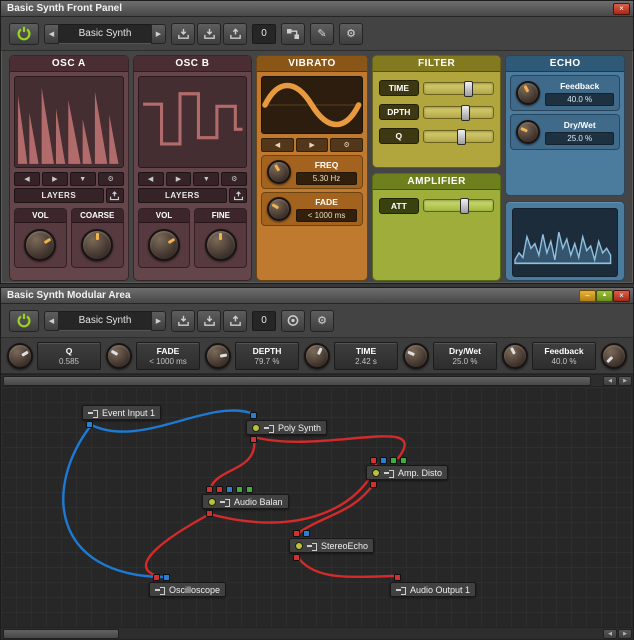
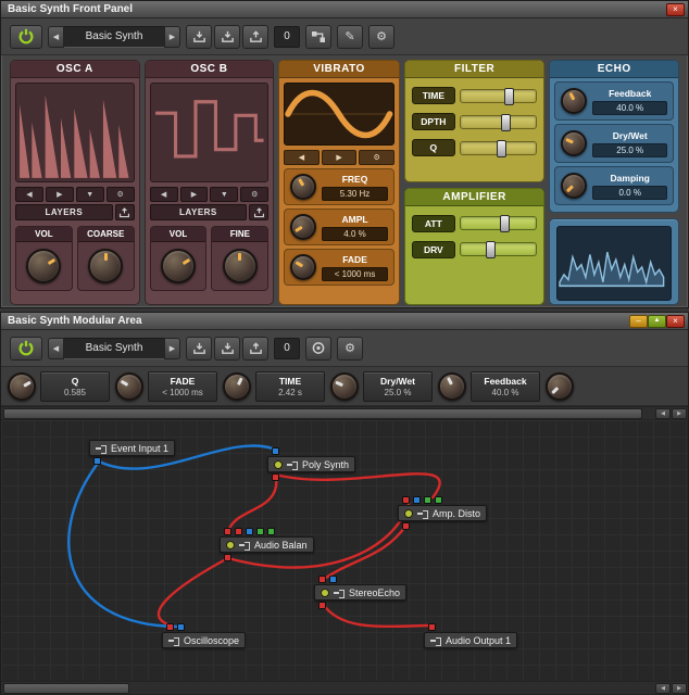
  Basic Synth Front Panel
  ×
  Basic Synth
  0
  ✎
  ⚙
  OSC A
  LAYERS
  VOL
  COARSE
  OSC B
  LAYERS
  VOL
  FINE
  VIBRATO
  FREQ
  5.30 Hz
+ AMPL
+ 4.0 %
  FADE
  < 1000 ms
  FILTER
  TIME
  DPTH
  Q
  AMPLIFIER
  ATT
+ DRV
  ECHO
  Feedback
  40.0 %
  Dry/Wet
  25.0 %
+ Damping
+ 0.0 %
  Basic Synth Modular Area
  –
  ×
  Basic Synth
  0
  ⚙
  Q
  0.585
  FADE
  < 1000 ms
- DEPTH
- 79.7 %
  TIME
  2.42 s
  Dry/Wet
  25.0 %
  Feedback
  40.0 %
  Event Input 1
  Poly Synth
  Amp. Disto
  Audio Balan
  StereoEcho
  Oscilloscope
  Audio Output 1
